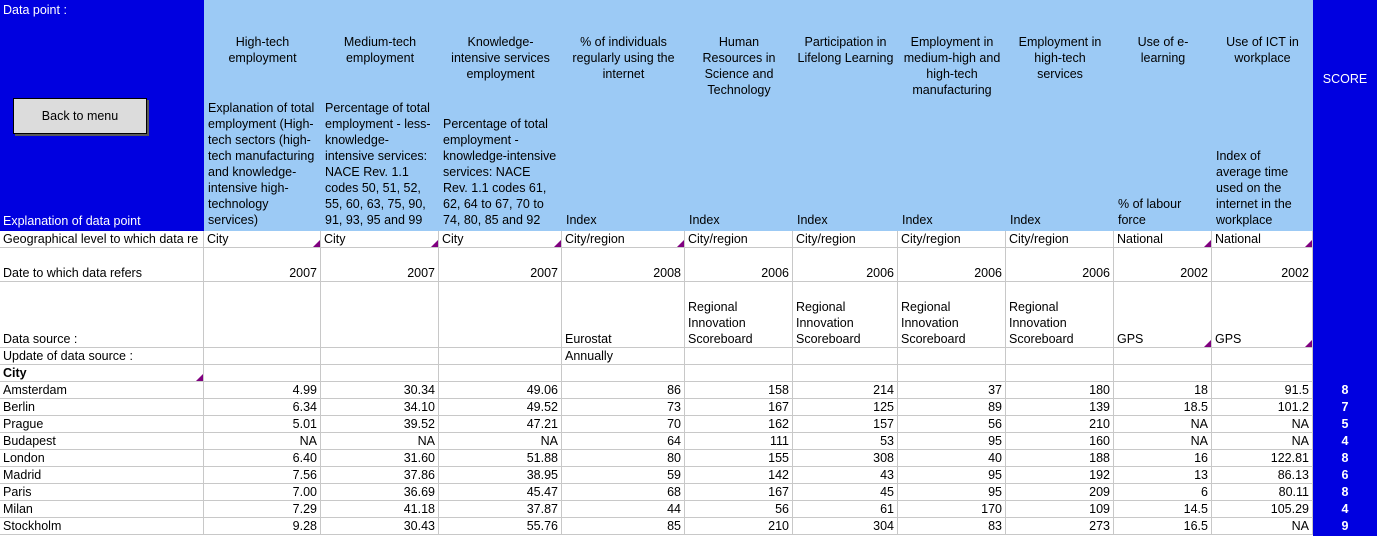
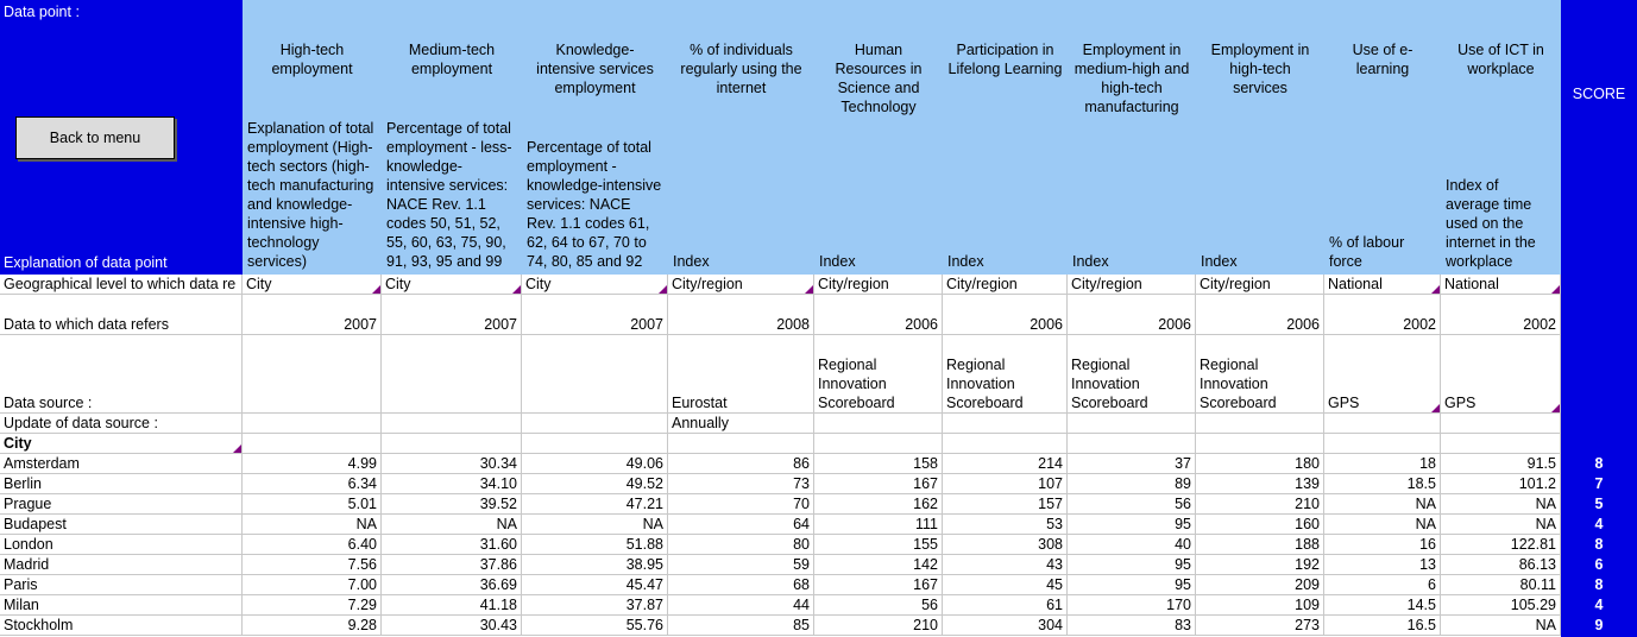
  Data point :
  Back to menu
  Explanation of data point
  SCORE
  High-tech employment
  Explanation of total employment (High-tech sectors (high-tech manufacturing and knowledge-intensive high-technology services)
  Medium-tech employment
  Percentage of total employment - less-knowledge-intensive services: NACE Rev. 1.1 codes 50, 51, 52, 55, 60, 63, 75, 90, 91, 93, 95 and 99
  Knowledge-intensive services employment
  Percentage of total employment - knowledge-intensive services: NACE Rev. 1.1 codes 61, 62, 64 to 67, 70 to 74, 80, 85 and 92
  % of individuals regularly using the internet
  Index
  Human Resources in Science and Technology
  Index
  Participation in Lifelong Learning
  Index
  Employment in medium-high and high-tech manufacturing
  Index
  Employment in high-tech services
  Index
  Use of e-learning
  % of labour force
  Use of ICT in workplace
  Index of average time used on the internet in the workplace
  Geographical level to which data re
- Date to which data refers
+ Data to which data refers
  Data source :
  Update of data source :
  City
  City
  2007
  City
  2007
  City
  2007
  City/region
  2008
  Eurostat
  Annually
  City/region
  2006
  Regional Innovation Scoreboard
  City/region
  2006
  Regional Innovation Scoreboard
  City/region
  2006
  Regional Innovation Scoreboard
  City/region
  2006
  Regional Innovation Scoreboard
  National
  2002
  GPS
  National
  2002
  GPS
  Amsterdam
  4.99
  30.34
  49.06
  86
  158
  214
  37
  180
  18
  91.5
  8
  Berlin
  6.34
  34.10
  49.52
  73
  167
- 125
+ 107
  89
  139
  18.5
  101.2
  7
  Prague
  5.01
  39.52
  47.21
  70
  162
  157
  56
  210
  NA
  NA
  5
  Budapest
  NA
  NA
  NA
  64
  111
  53
  95
  160
  NA
  NA
  4
  London
  6.40
  31.60
  51.88
  80
  155
  308
  40
  188
  16
  122.81
  8
  Madrid
  7.56
  37.86
  38.95
  59
  142
  43
  95
  192
  13
  86.13
  6
  Paris
  7.00
  36.69
  45.47
  68
  167
  45
  95
  209
  6
  80.11
  8
  Milan
  7.29
  41.18
  37.87
  44
  56
  61
  170
  109
  14.5
  105.29
  4
  Stockholm
  9.28
  30.43
  55.76
  85
  210
  304
  83
  273
  16.5
  NA
  9
